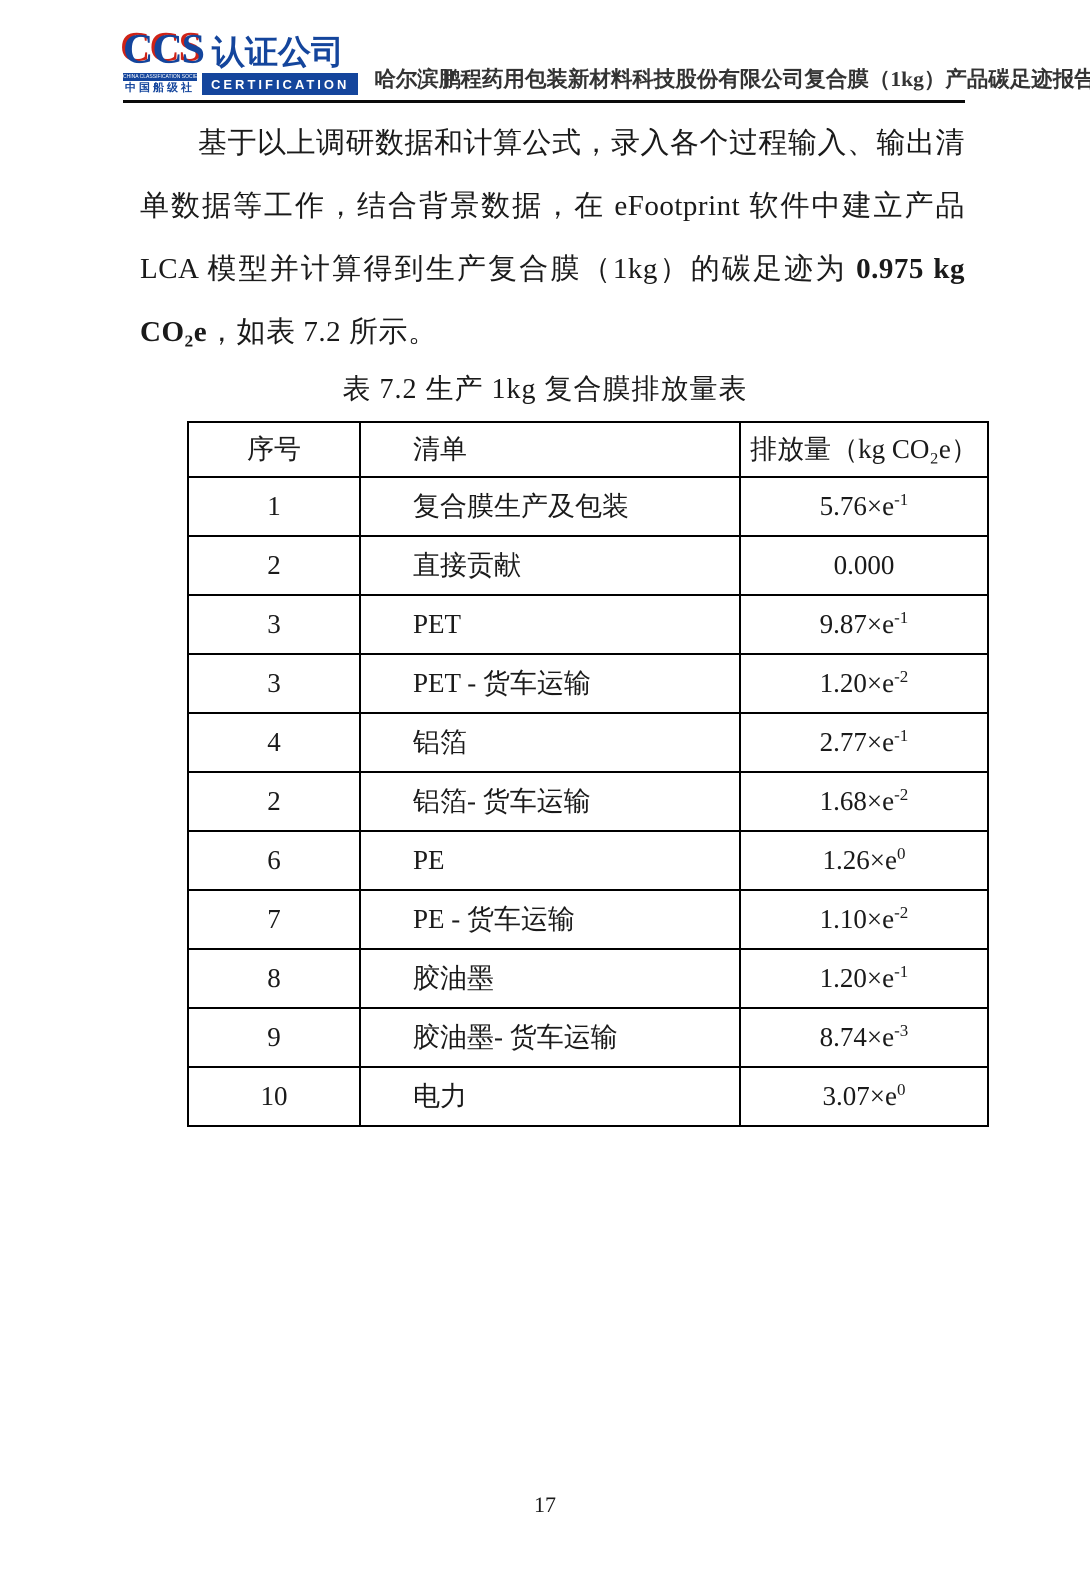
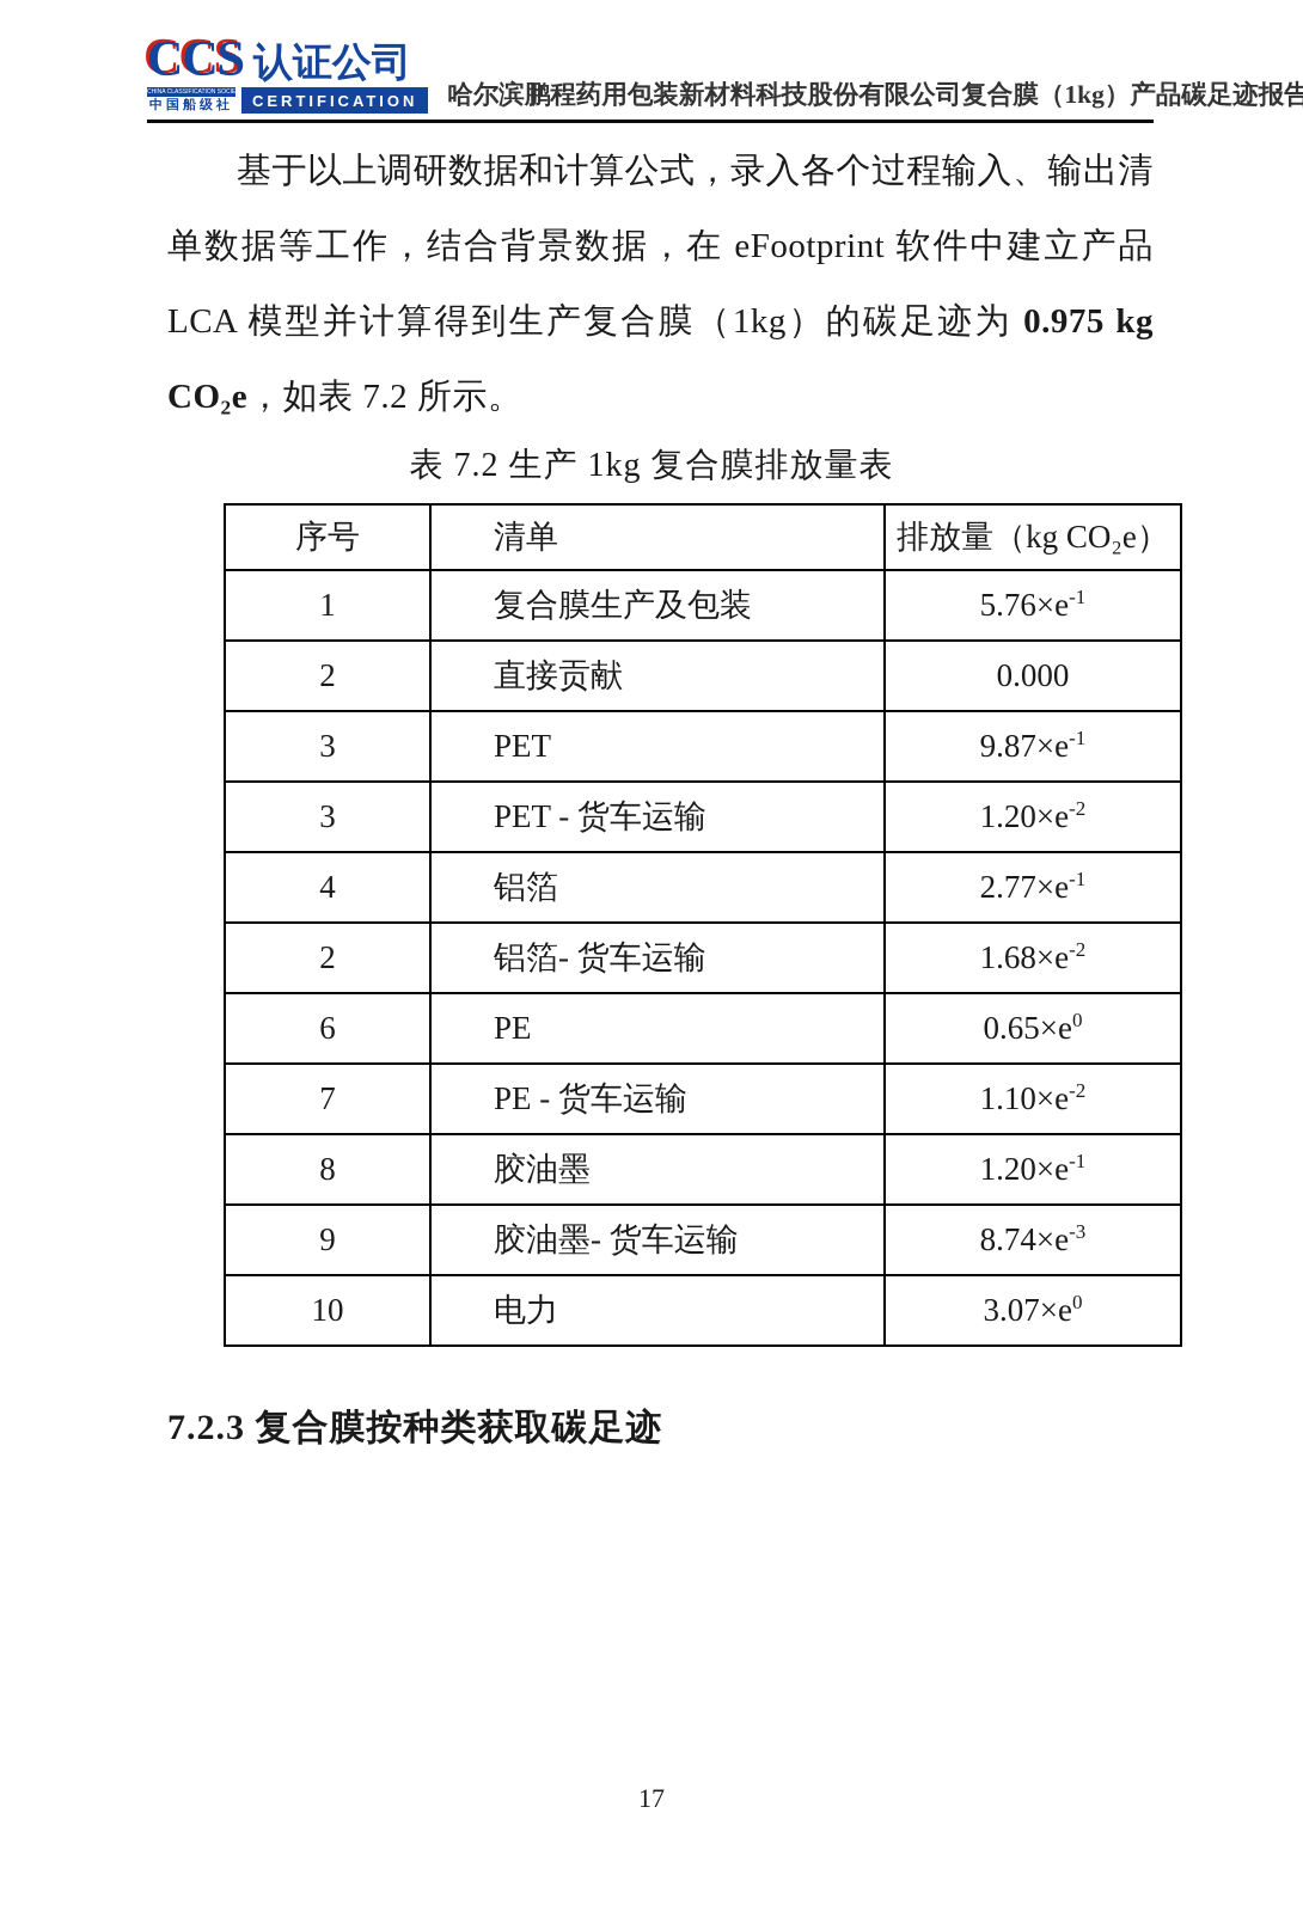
  CCS
  认证公司
  中国船级社
  CERTIFICATION
  哈尔滨鹏程药用包装新材料科技股份有限公司复合膜（1kg）产品碳足迹报告
  基于以上调研数据和计算公式，录入各个过程输入、输出清单数据等工作，结合背景数据，在 eFootprint 软件中建立产品 LCA 模型并计算得到生产复合膜（1kg）的碳足迹为 0.975 kg CO₂e，如表 7.2 所示。
  表 7.2 生产 1kg 复合膜排放量表
  序号	清单	排放量（kg CO₂e）
  1	复合膜生产及包装	5.76×e-1
  2	直接贡献	0.000
  3	PET	9.87×e-1
  3	PET - 货车运输	1.20×e-2
  4	铝箔	2.77×e-1
  2	铝箔- 货车运输	1.68×e-2
- 6	PE	1.26×e0
+ 6	PE	0.65×e0
  7	PE - 货车运输	1.10×e-2
  8	胶油墨	1.20×e-1
  9	胶油墨- 货车运输	8.74×e-3
  10	电力	3.07×e0
+ 7.2.3 复合膜按种类获取碳足迹
  17
